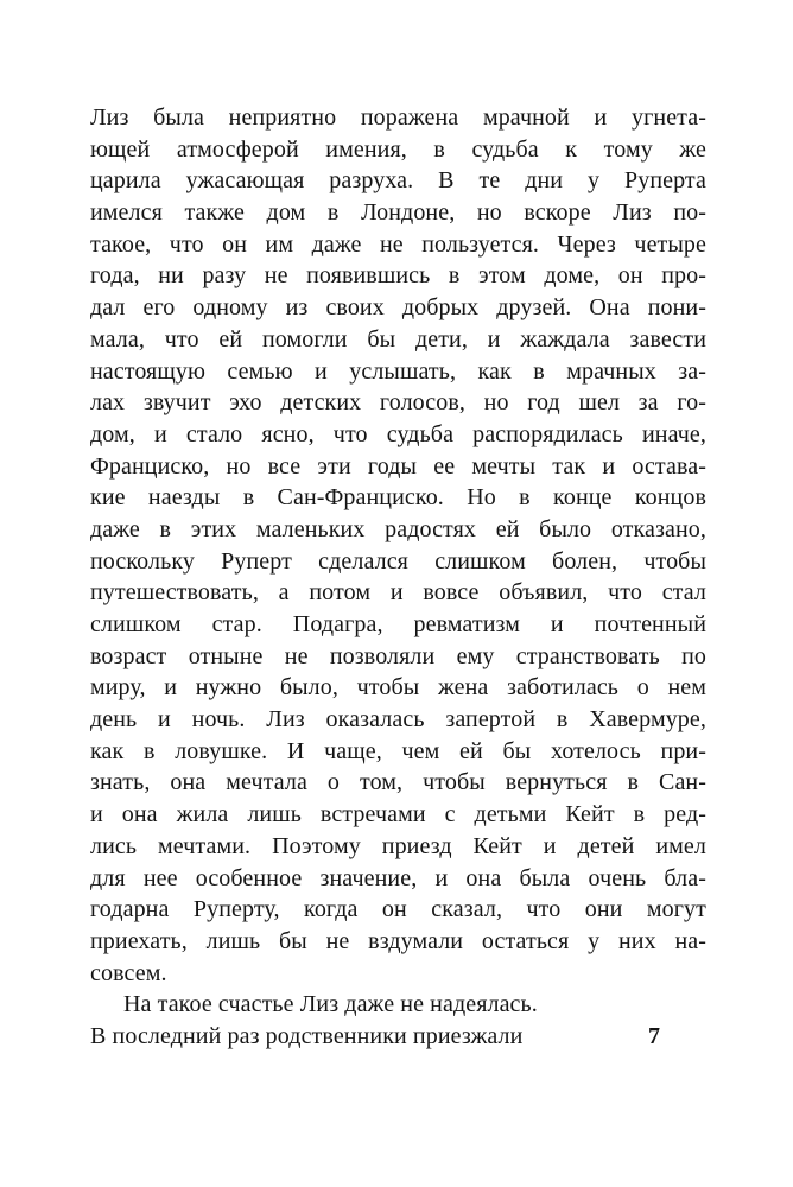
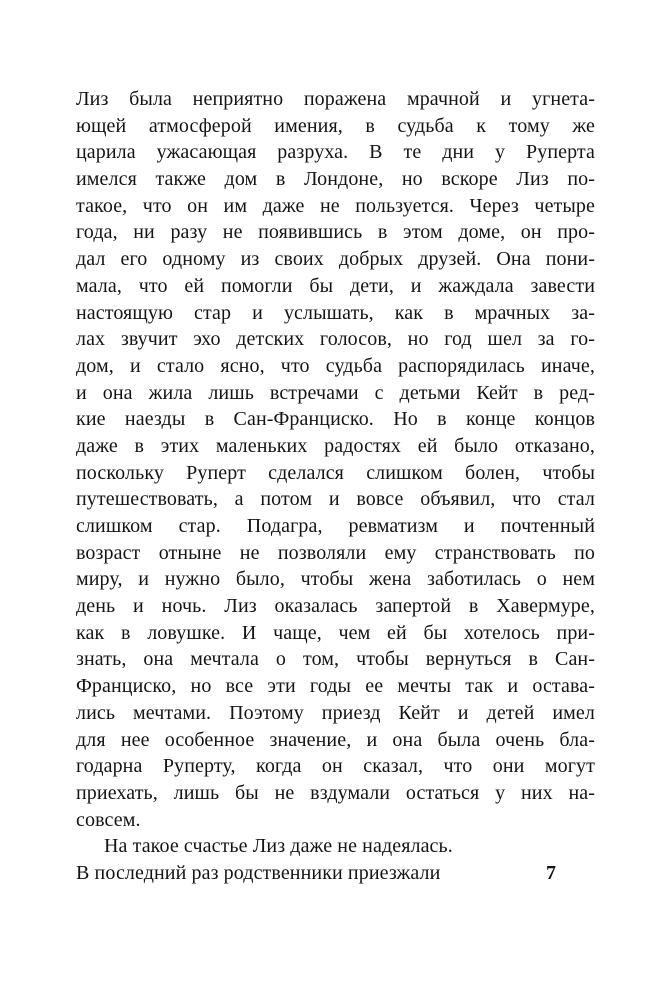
  Лиз была неприятно поражена мрачной и угнета-
  ющей атмосферой имения, в судьба к тому же
  царила ужасающая разруха. В те дни у Руперта
  имелся также дом в Лондоне, но вскоре Лиз по-
  такое, что он им даже не пользуется. Через четыре
  года, ни разу не появившись в этом доме, он про-
  дал его одному из своих добрых друзей. Она пони-
  мала, что ей помогли бы дети, и жаждала завести
- настоящую семью и услышать, как в мрачных за-
+ настоящую стар и услышать, как в мрачных за-
  лах звучит эхо детских голосов, но год шел за го-
  дом, и стало ясно, что судьба распорядилась иначе,
- Франциско, но все эти годы ее мечты так и остава-
+ и она жила лишь встречами с детьми Кейт в ред-
  кие наезды в Сан-Франциско. Но в конце концов
  даже в этих маленьких радостях ей было отказано,
  поскольку Руперт сделался слишком болен, чтобы
  путешествовать, а потом и вовсе объявил, что стал
  слишком стар. Подагра, ревматизм и почтенный
  возраст отныне не позволяли ему странствовать по
  миру, и нужно было, чтобы жена заботилась о нем
  день и ночь. Лиз оказалась запертой в Хавермуре,
  как в ловушке. И чаще, чем ей бы хотелось при-
  знать, она мечтала о том, чтобы вернуться в Сан-
- и она жила лишь встречами с детьми Кейт в ред-
+ Франциско, но все эти годы ее мечты так и остава-
  лись мечтами. Поэтому приезд Кейт и детей имел
  для нее особенное значение, и она была очень бла-
  годарна Руперту, когда он сказал, что они могут
  приехать, лишь бы не вздумали остаться у них на-
  совсем.
  На такое счастье Лиз даже не надеялась.
  В последний раз родственники приезжали
  7
